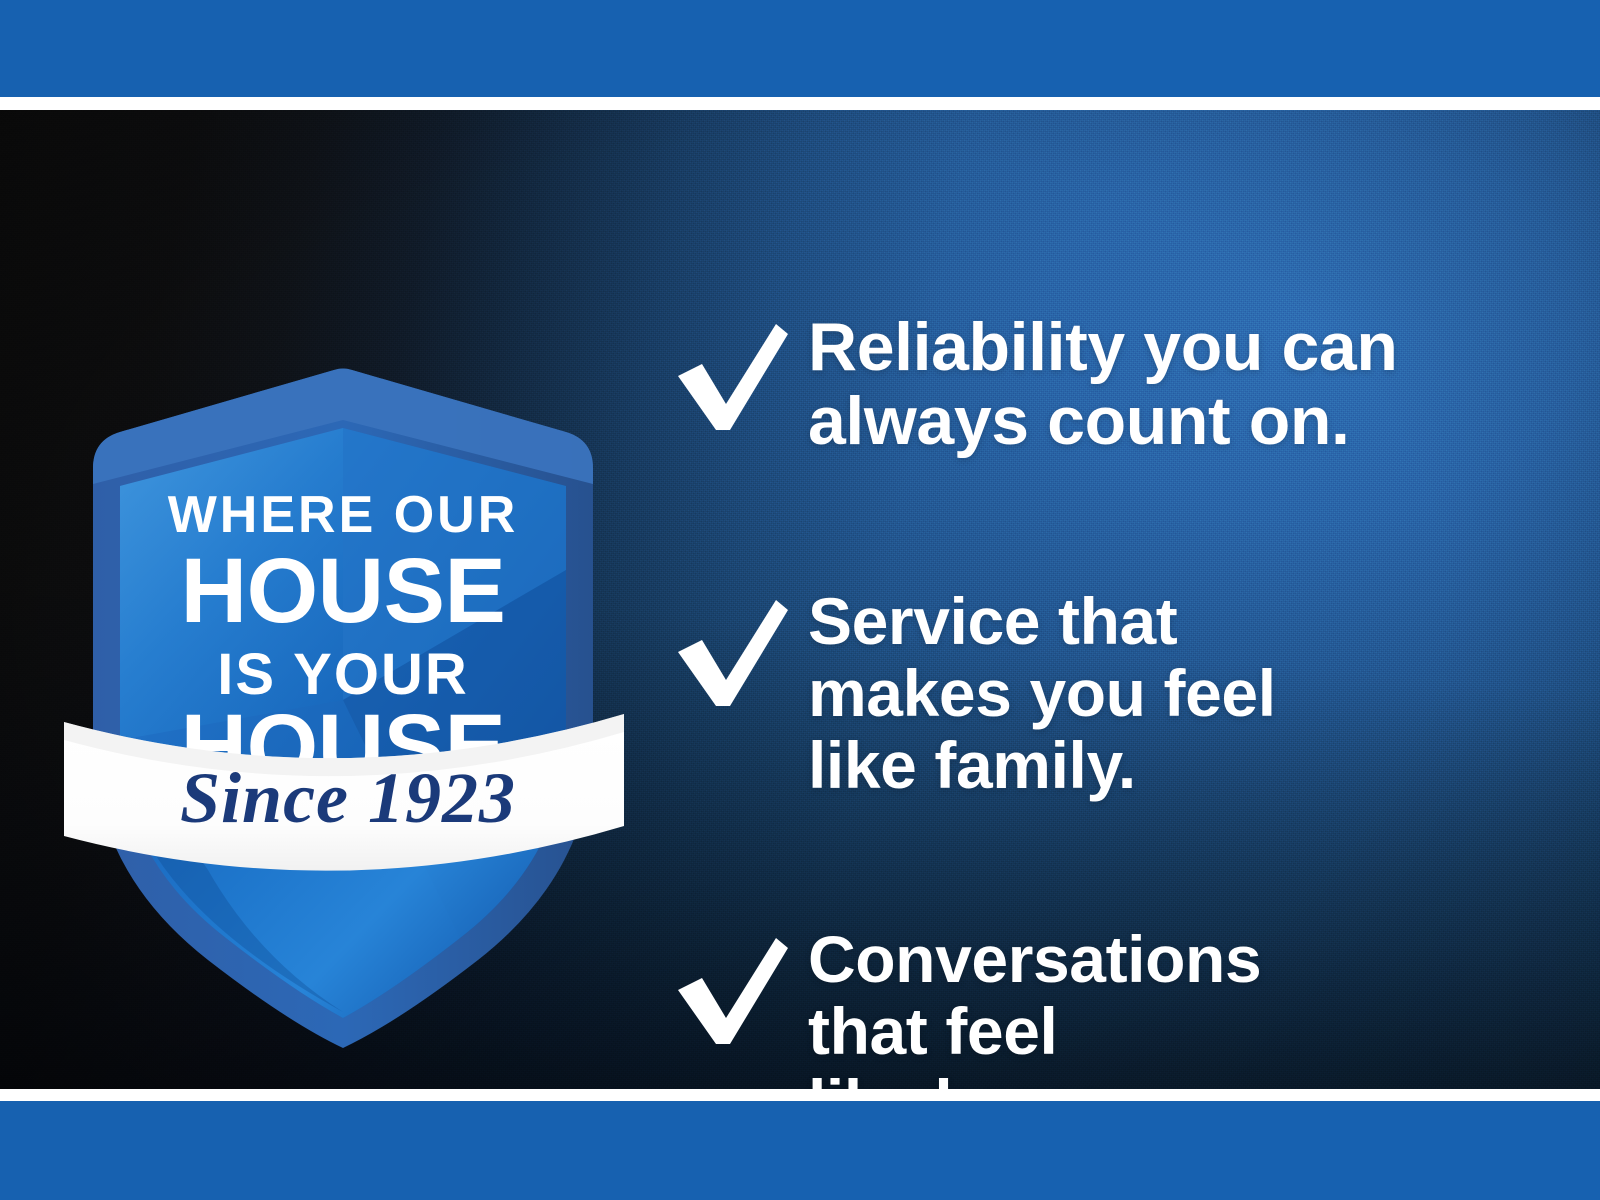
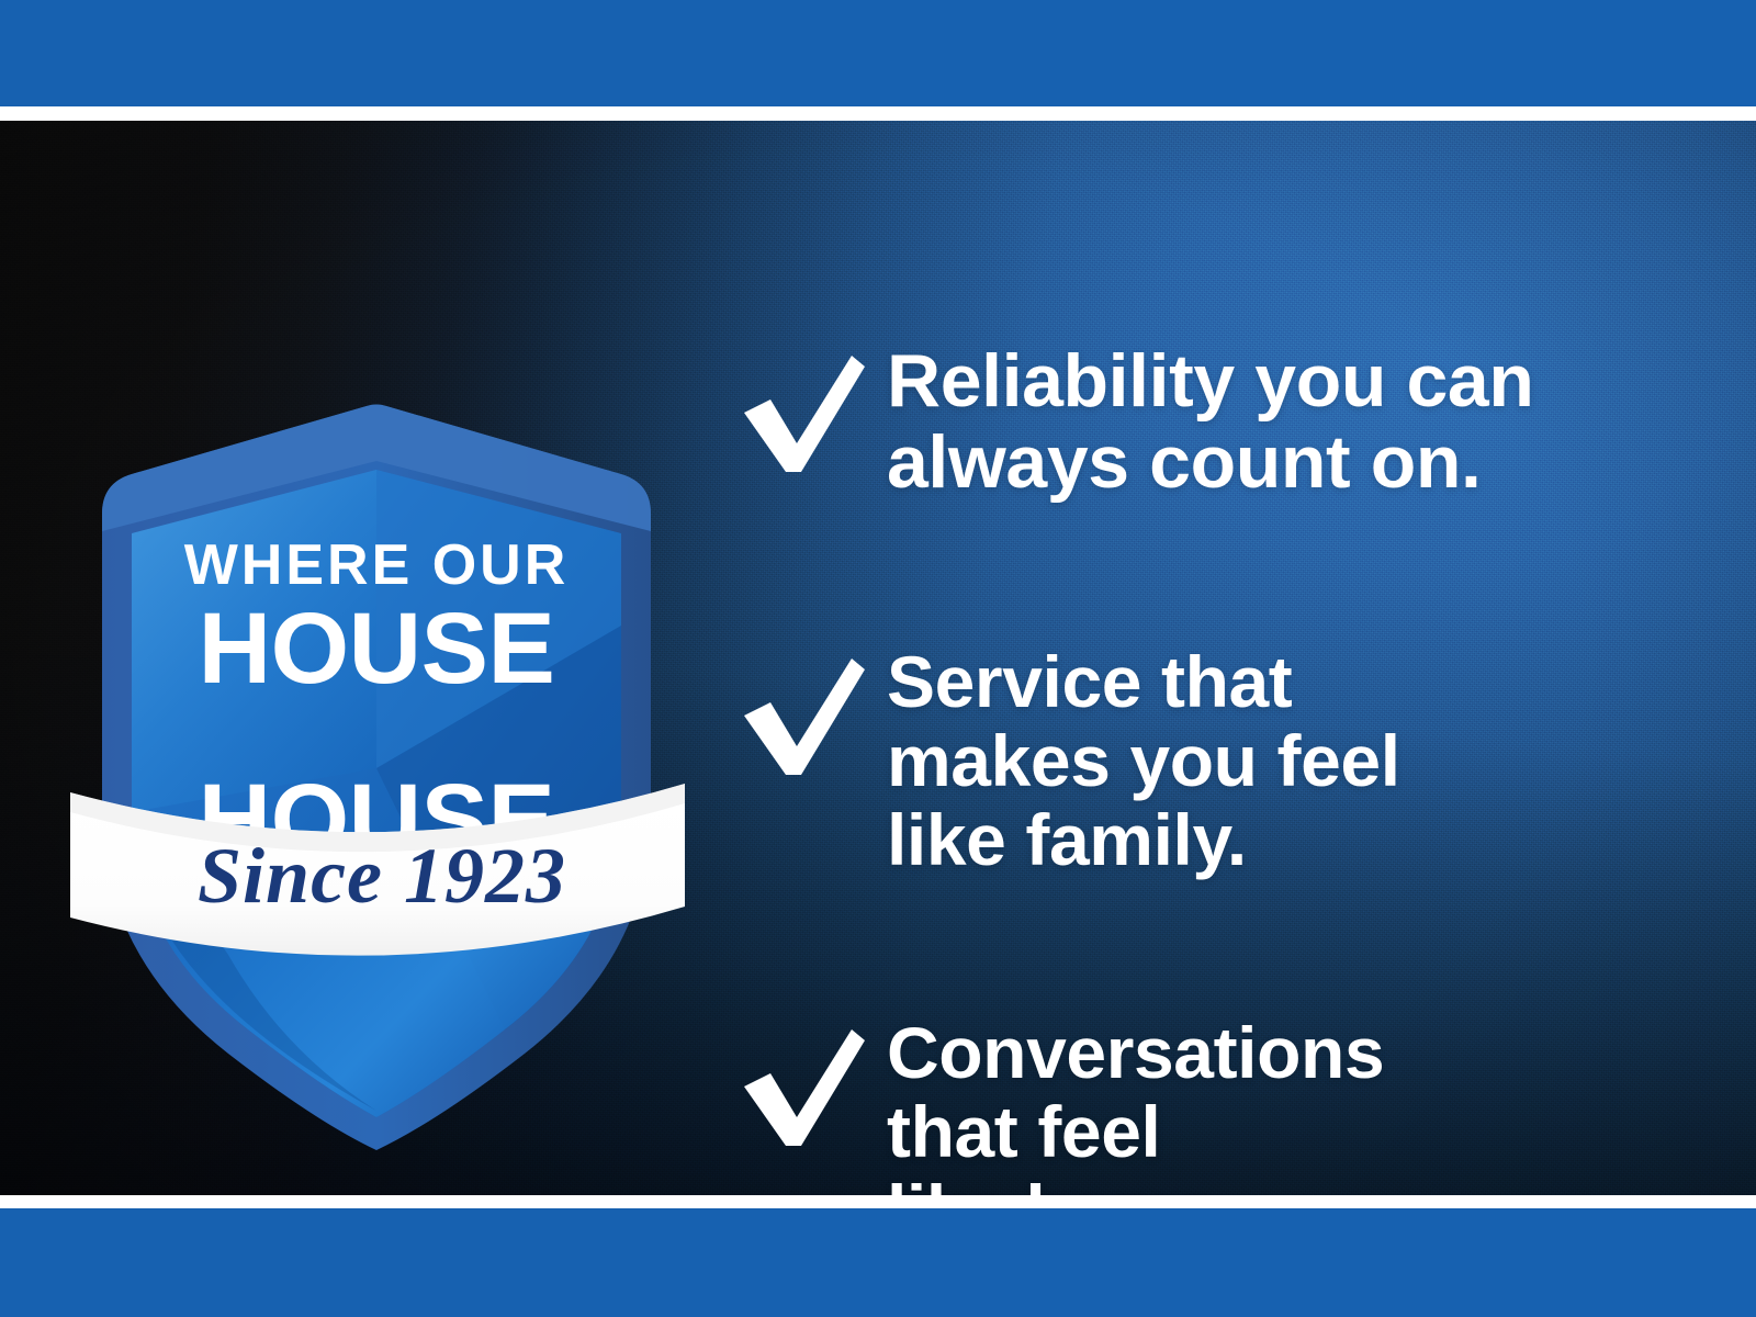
  WHERE OUR
  HOUSE
- IS YOUR
  HOUSE
  Since 1923
  Reliability you can
  always count on.
  Service that
  makes you feel
  like family.
  Conversations
  that feel
